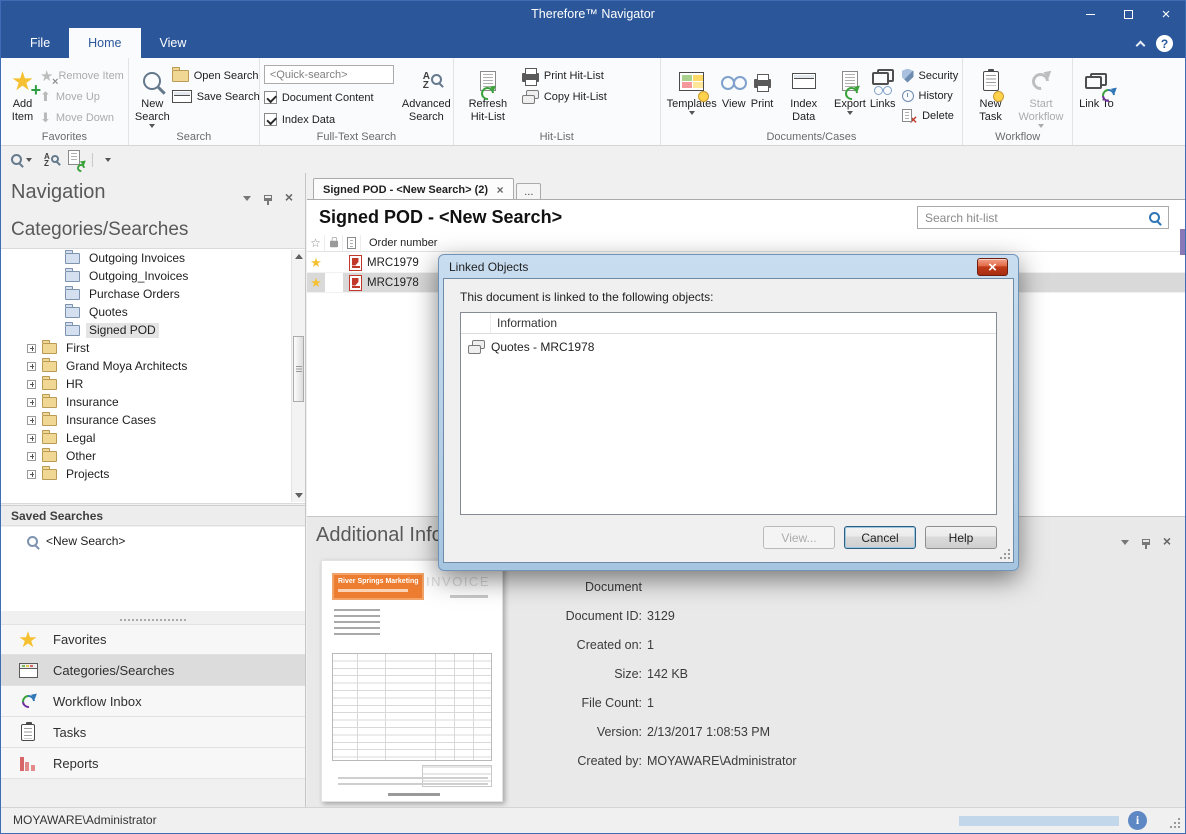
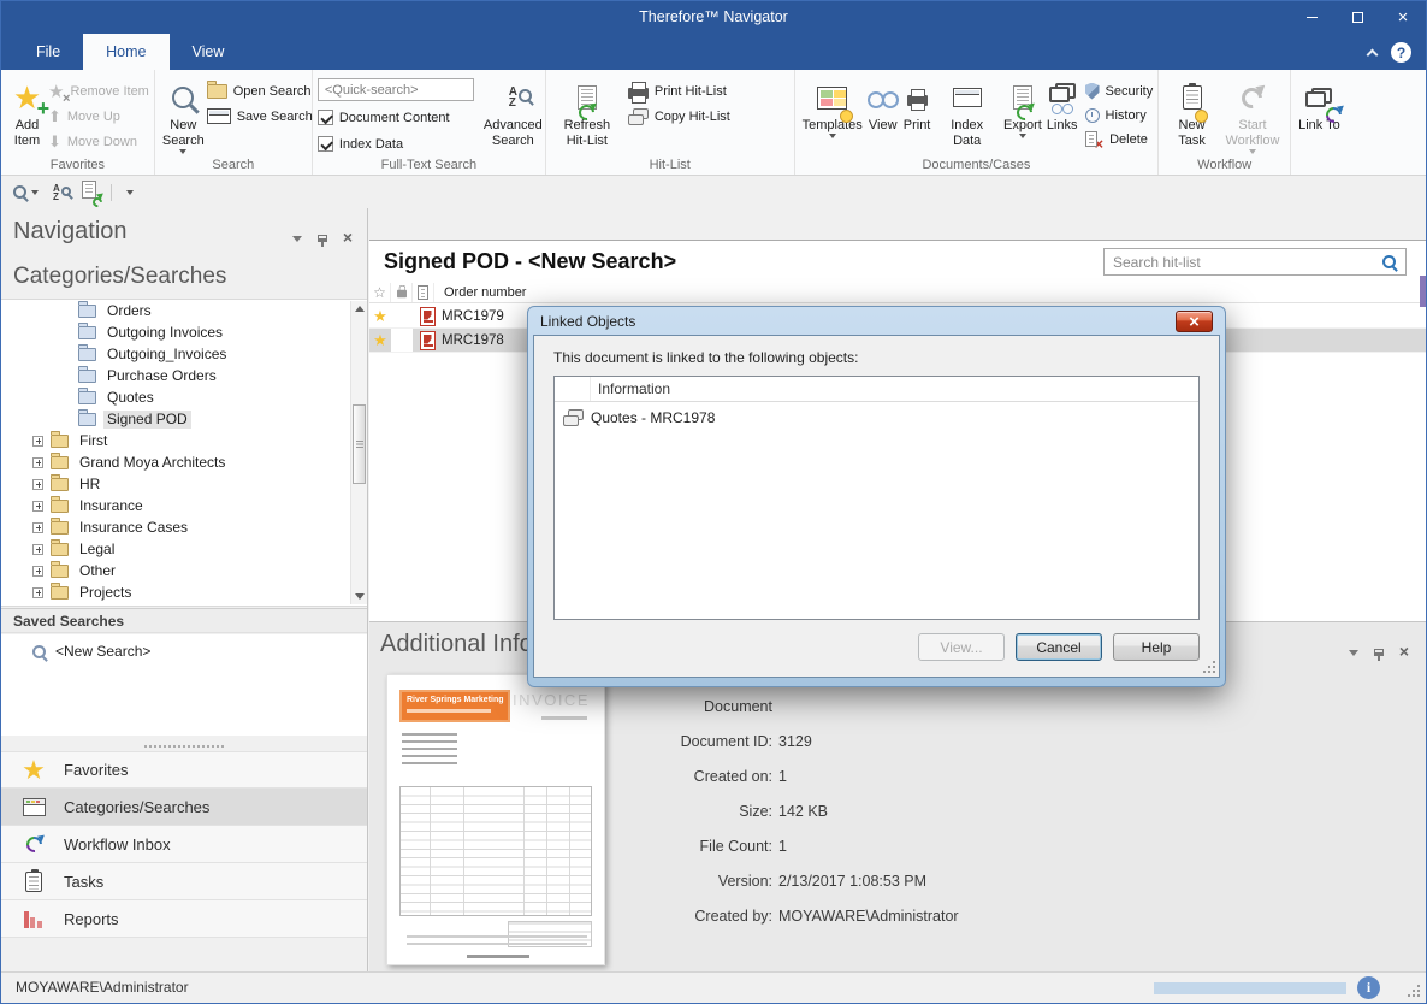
  Therefore™ Navigator
  File
  Home
  View
  ?
  Add Item
  Remove Item
  Move Up
  Move Down
  Favorites
  New Search
  Open Search
  Save Search
  Search
  <Quick-search>
  Document Content
  Index Data
  Advanced Search
  Full-Text Search
  Refresh Hit-List
  Print Hit-List
  Copy Hit-List
  Hit-List
  Templates
  View
  Print
  Index Data
  Export
  Links
  Security
  History
  Delete
  Documents/Cases
  New Task
  Start Workflow
  Workflow
  Link To
  Navigation
  Categories/Searches
+ Orders
  Outgoing Invoices
  Outgoing_Invoices
  Purchase Orders
  Quotes
  Signed POD
  First
  Grand Moya Architects
  HR
  Insurance
  Insurance Cases
  Legal
  Other
  Projects
  Saved Searches
  <New Search>
  Favorites
  Categories/Searches
  Workflow Inbox
  Tasks
  Reports
- Signed POD - <New Search> (2)
- ...
  Signed POD - <New Search>
  Search hit-list
  Order number
  MRC1979
  MRC1978
  Additional Inf
  INVOICE
  Document
  Document ID: 3129
  Created on: 1
  Size: 142 KB
  File Count: 1
  Version: 2/13/2017 1:08:53 PM
  Created by: MOYAWARE\Administrator
  MOYAWARE\Administrator
  i
  Linked Objects
  This document is linked to the following objects:
  Information
  Quotes - MRC1978
  View...
  Cancel
  Help
